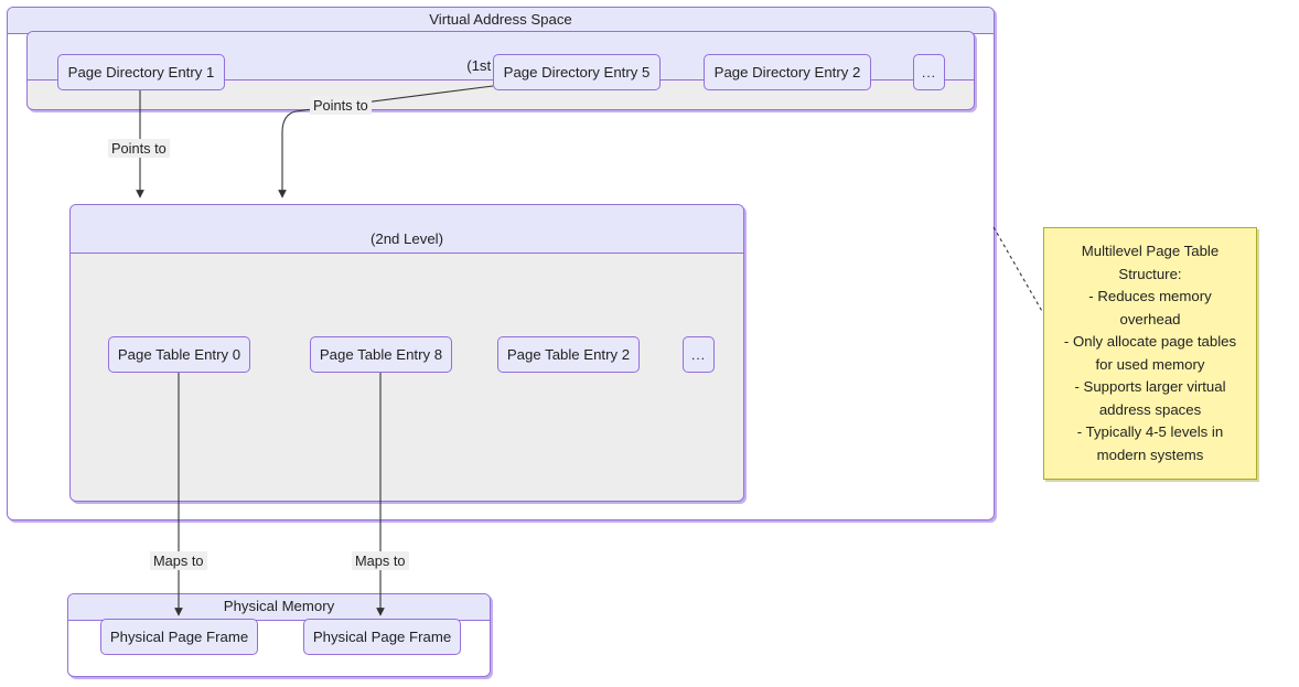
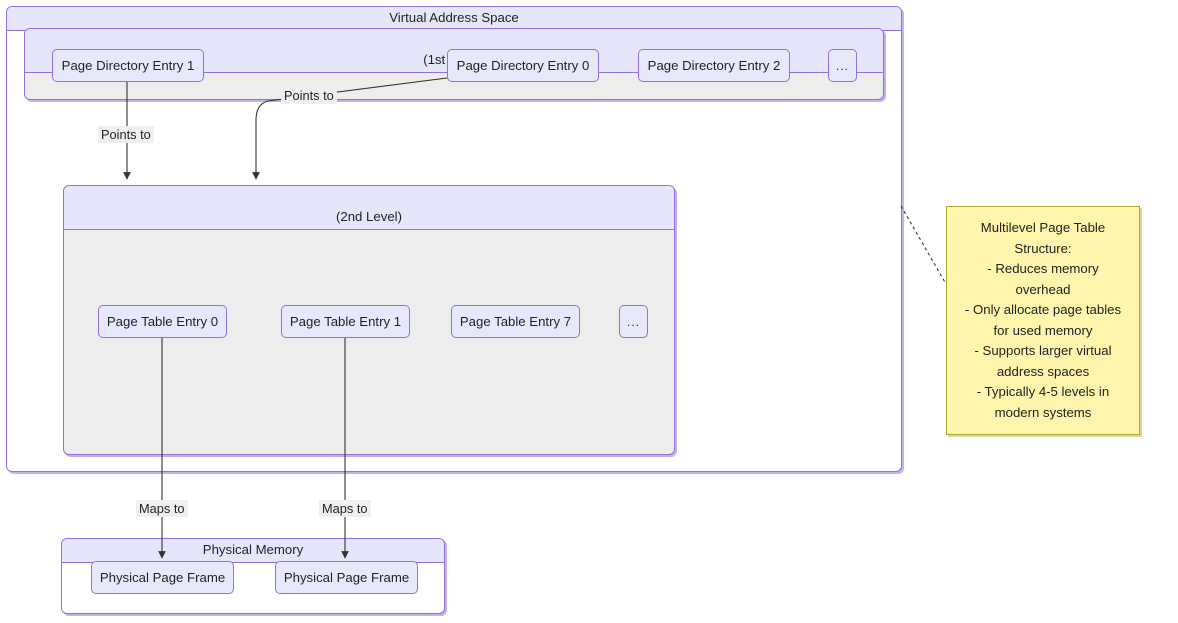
  Virtual Address Space
  (2nd Level)
  Physical Memory
  Page Directory Entry 1
- Page Directory Entry 5
+ Page Directory Entry 0
  Page Directory Entry 2
  ...
  Page Table Entry 0
- Page Table Entry 8
+ Page Table Entry 1
- Page Table Entry 2
+ Page Table Entry 7
  ...
  Physical Page Frame
  Physical Page Frame
  Points to
  Points to
  Maps to
  Maps to
  Multilevel Page Table
  Structure:
  - Reduces memory
  overhead
  - Only allocate page tables
  for used memory
  - Supports larger virtual
  address spaces
  - Typically 4-5 levels in
  modern systems
